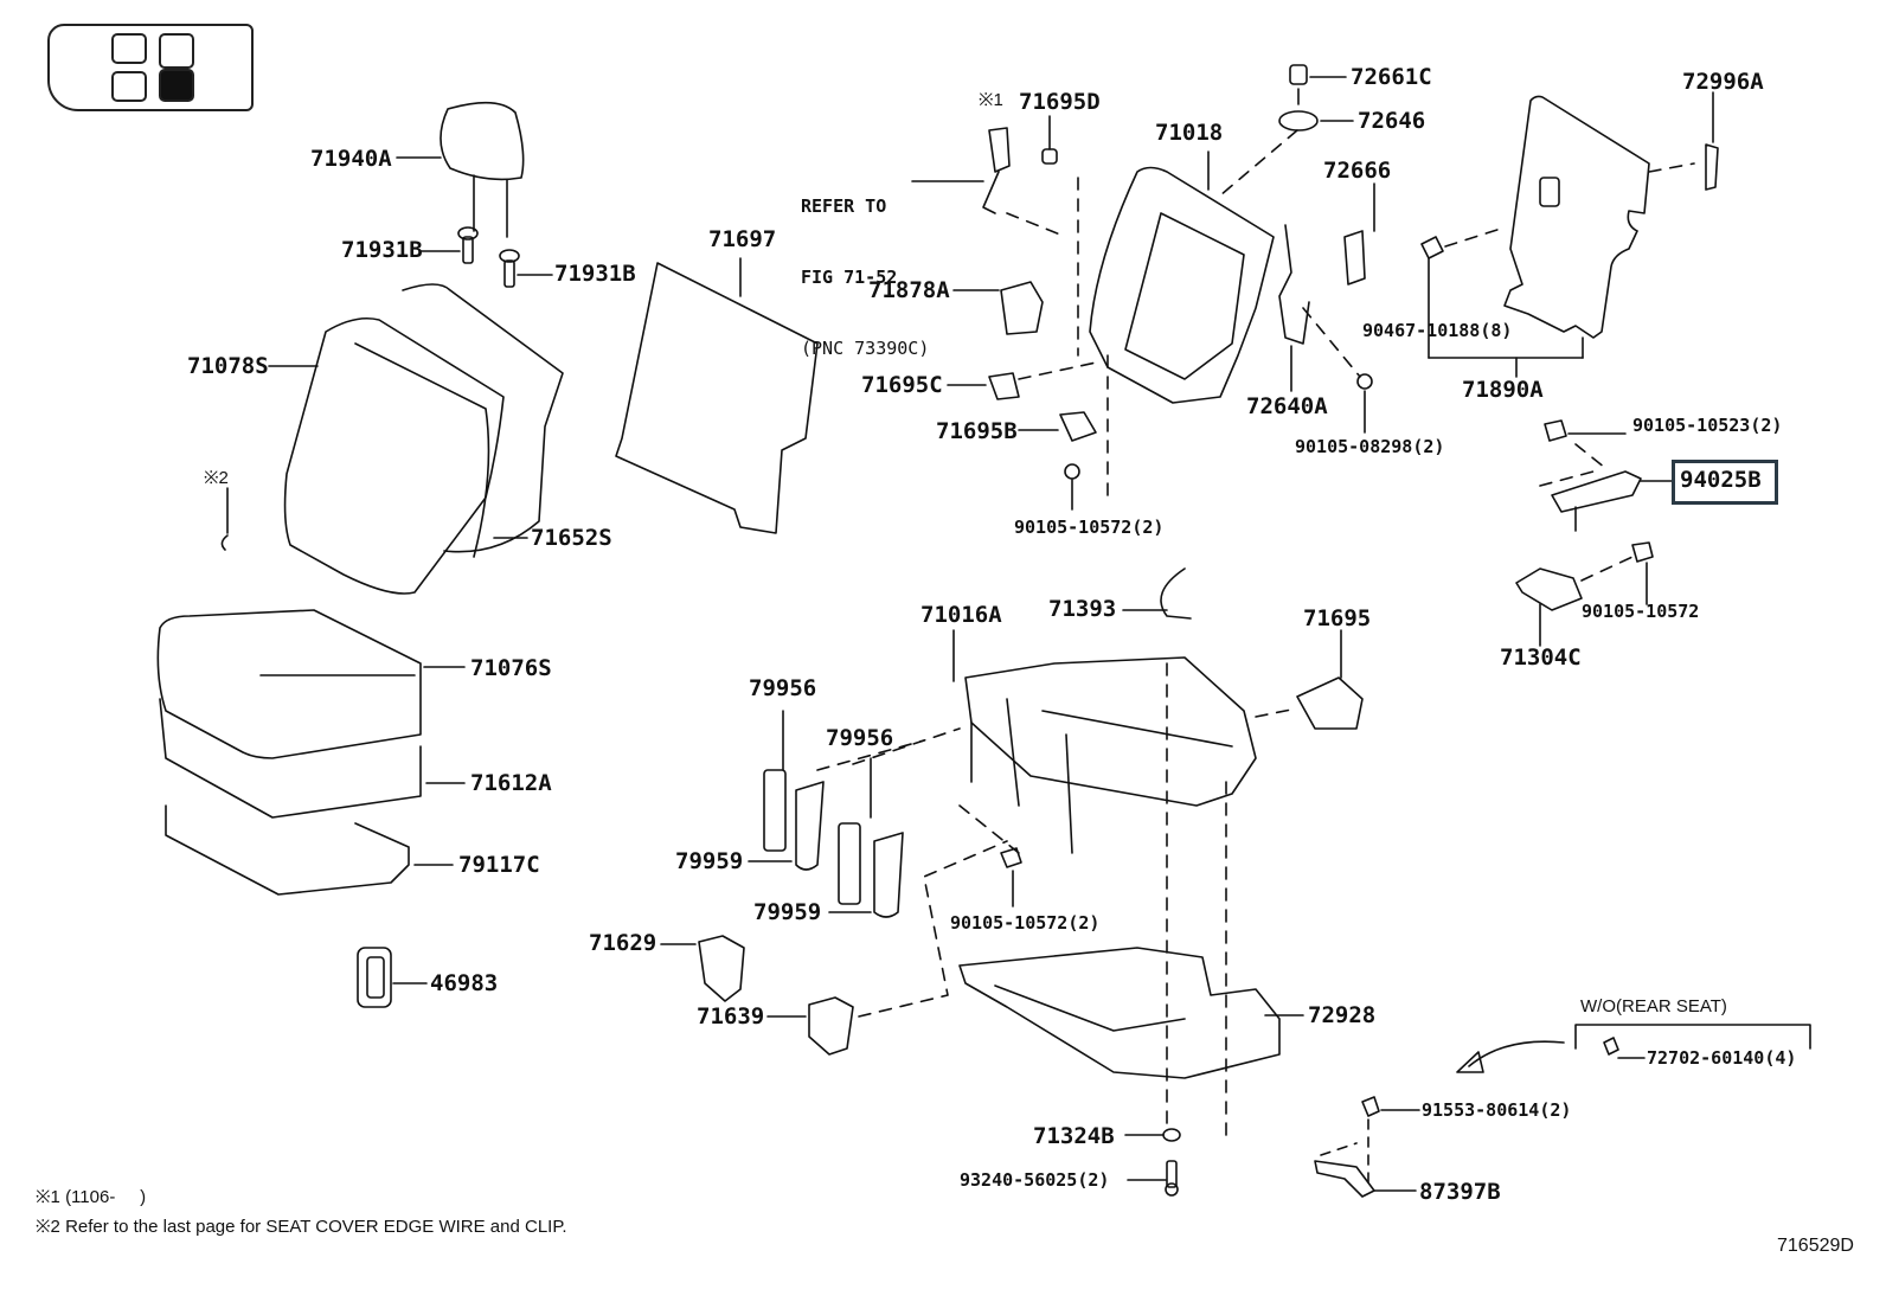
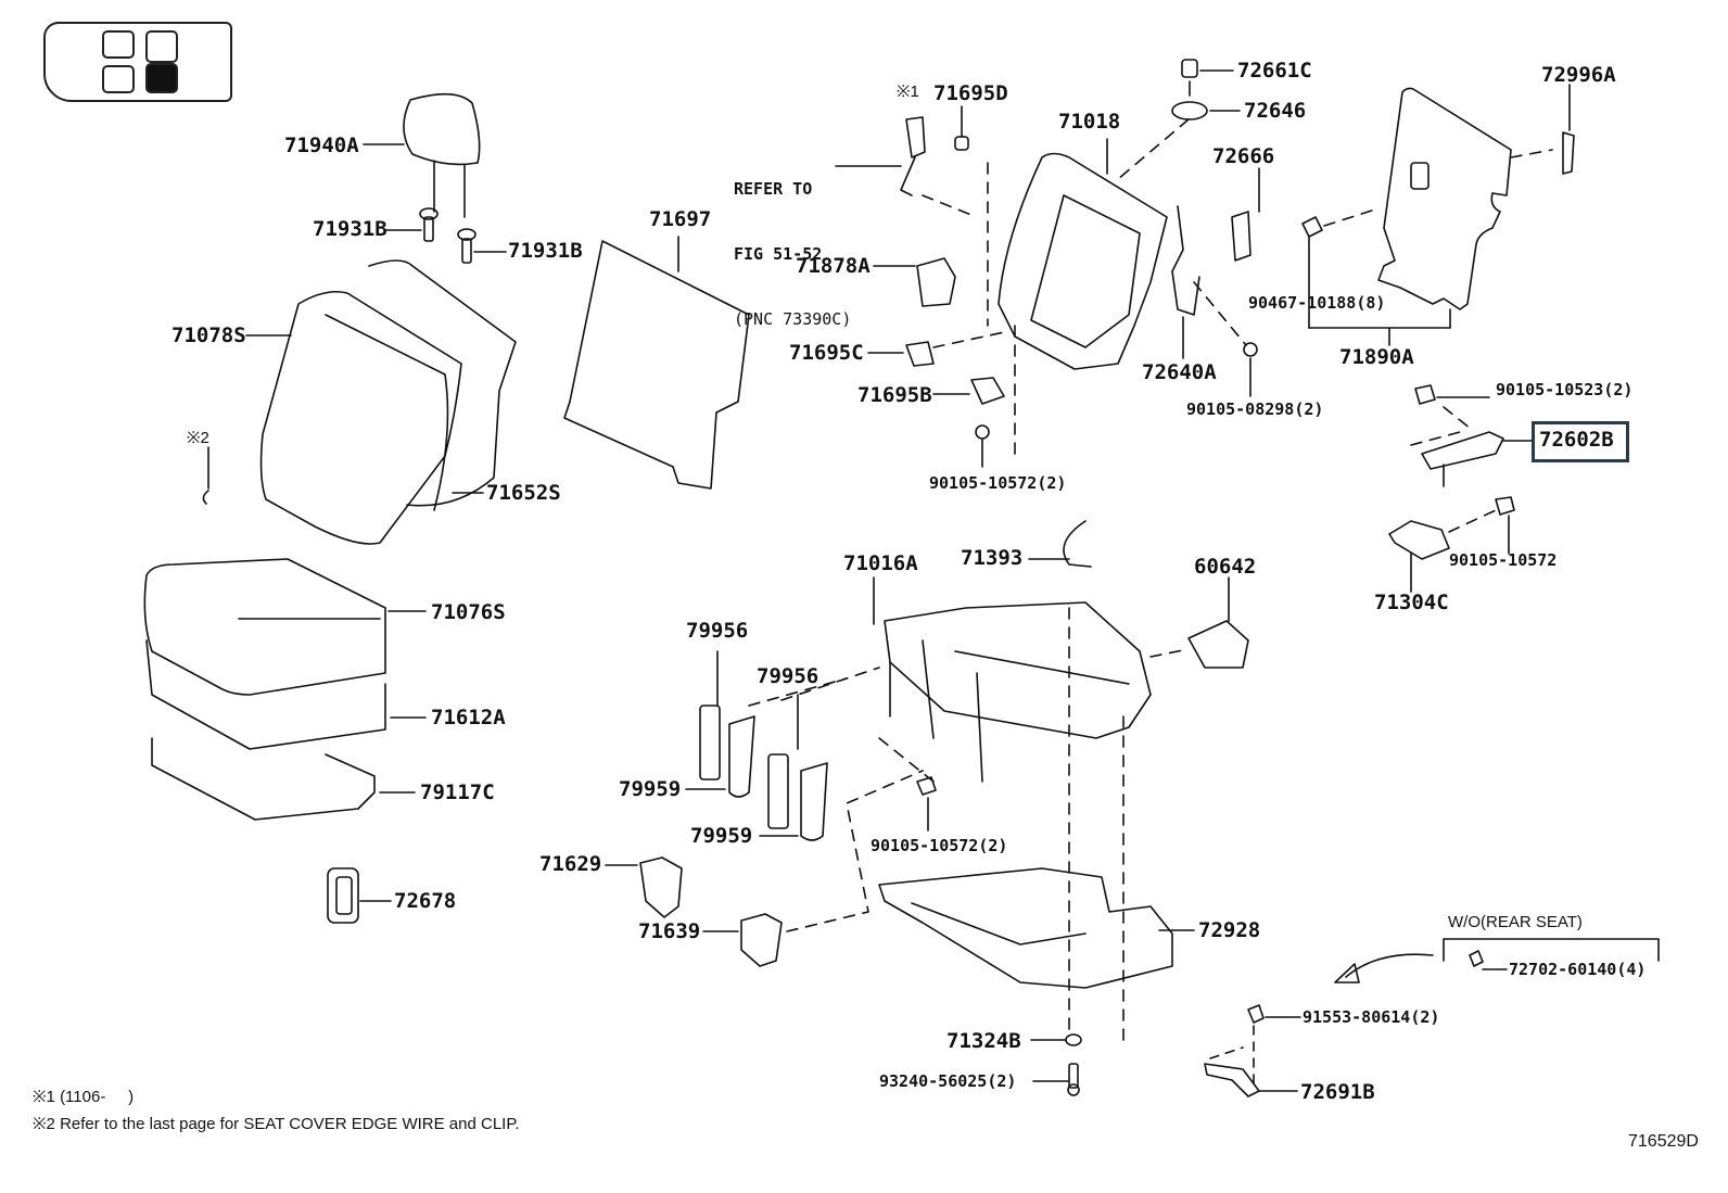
  71940A
  71931B
  71931B
  71078S
  71652S
  71697
  ※2
  71076S
  71612A
  79117C
- 46983
+ 72678
  79956
  79956
  79959
  79959
  71629
  71639
  REFER TO
- FIG 71-52
+ FIG 51-52
  (PNC 73390C)
  ※1
  71695D
  71018
  71878A
  71695C
  71695B
  90105-10572(2)
  72661C
  72646
  72666
  72640A
  90105-08298(2)
  72996A
  90467-10188(8)
  71890A
  90105-10523(2)
- 94025B
+ 72602B
  90105-10572
  71304C
  71016A
  71393
- 71695
+ 60642
  90105-10572(2)
  72928
  71324B
  93240-56025(2)
  W/O(REAR SEAT)
  72702-60140(4)
  91553-80614(2)
- 87397B
+ 72691B
  ※1 (1106- )
  ※2 Refer to the last page for SEAT COVER EDGE WIRE and CLIP.
  716529D
